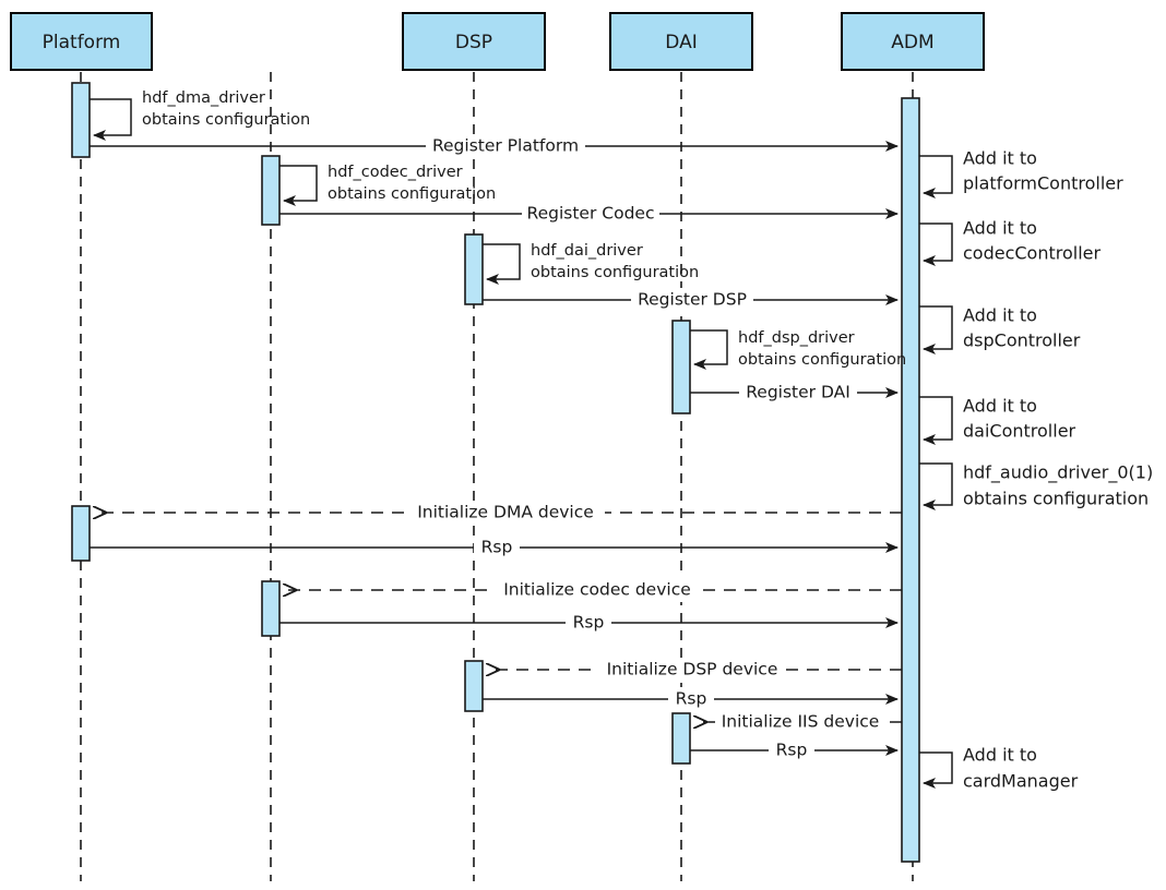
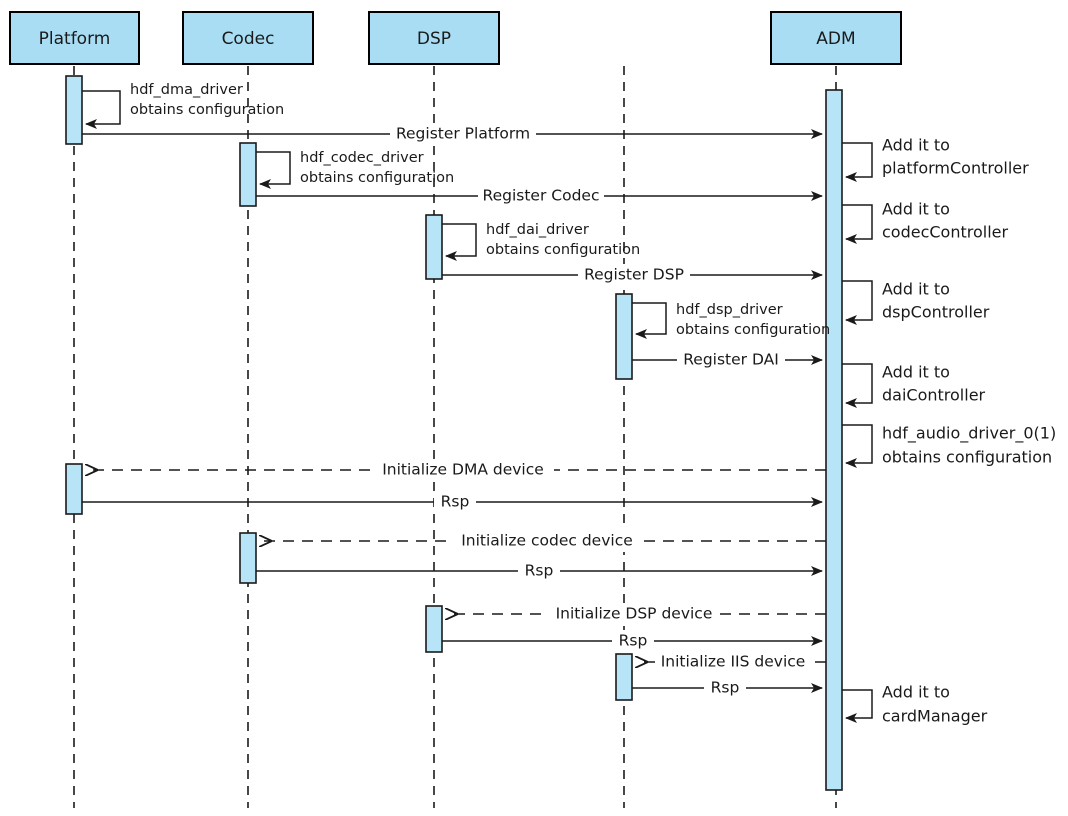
  Platform
+ Codec
  DSP
- DAI
  ADM
  hdf_dma_driver
  obtains configuration
  Register Platform
  Add it to
  platformController
  hdf_codec_driver
  obtains configuration
  Register Codec
  Add it to
  codecController
  hdf_dai_driver
  obtains configuration
  Register DSP
  Add it to
  dspController
  hdf_dsp_driver
  obtains configuration
  Register DAI
  Add it to
  daiController
  hdf_audio_driver_0(1)
  obtains configuration
  Initialize DMA device
  Rsp
  Initialize codec device
  Rsp
  Initialize DSP device
  Rsp
  Initialize IIS device
  Rsp
  Add it to
  cardManager
